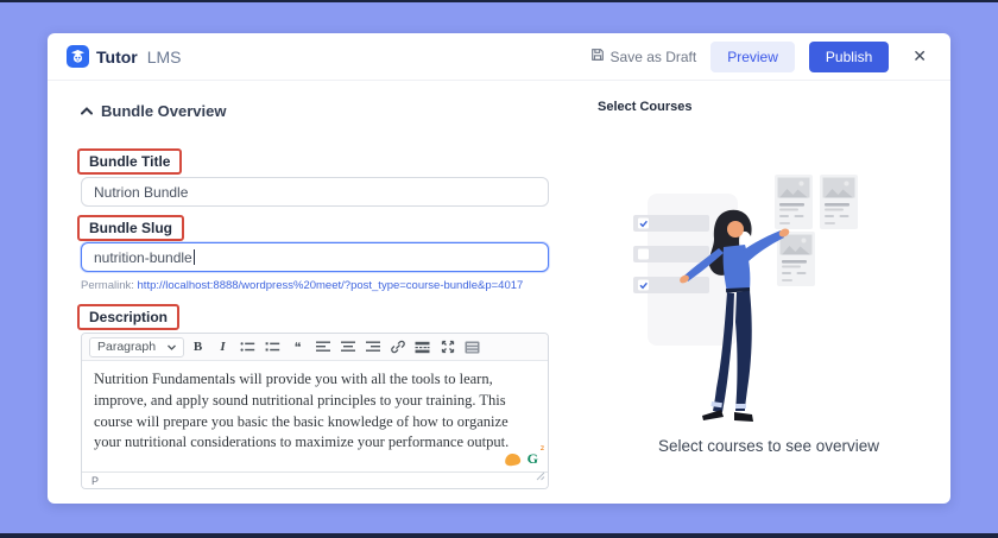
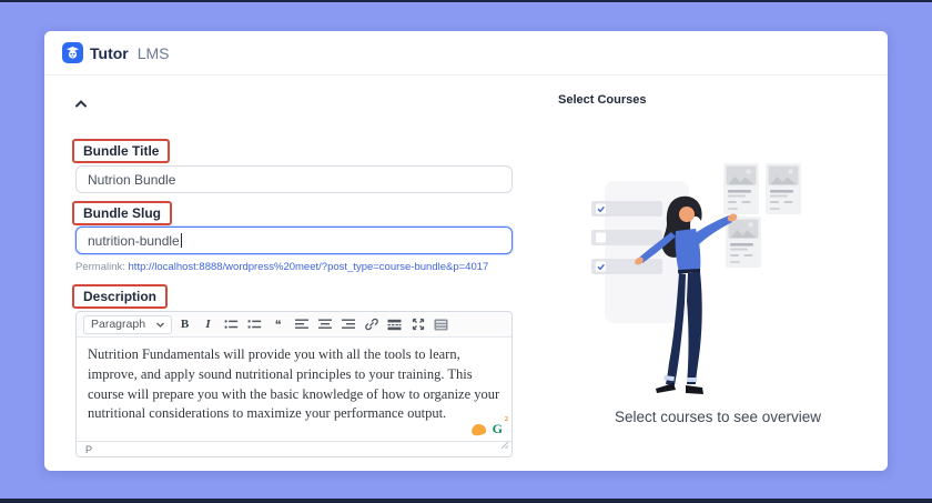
  Tutor
  LMS
- Save as Draft
- Preview
- Publish
- ✕
- Bundle Overview
  Bundle Title
  Nutrion Bundle
  Bundle Slug
  nutrition-bundle
  Permalink: http://localhost:8888/wordpress%20meet/?post_type=course-bundle&p=4017
  Description
  Paragraph
  B
  I
- Nutrition Fundamentals will provide you with all the tools to learn, improve, and apply sound nutritional principles to your training. This course will prepare you basic the basic knowledge of how to organize your nutritional considerations to maximize your performance output.
+ Nutrition Fundamentals will provide you with all the tools to learn, improve, and apply sound nutritional principles to your training. This course will prepare you with the basic knowledge of how to organize your nutritional considerations to maximize your performance output.
  G
  P
  Select Courses
  Select courses to see overview
